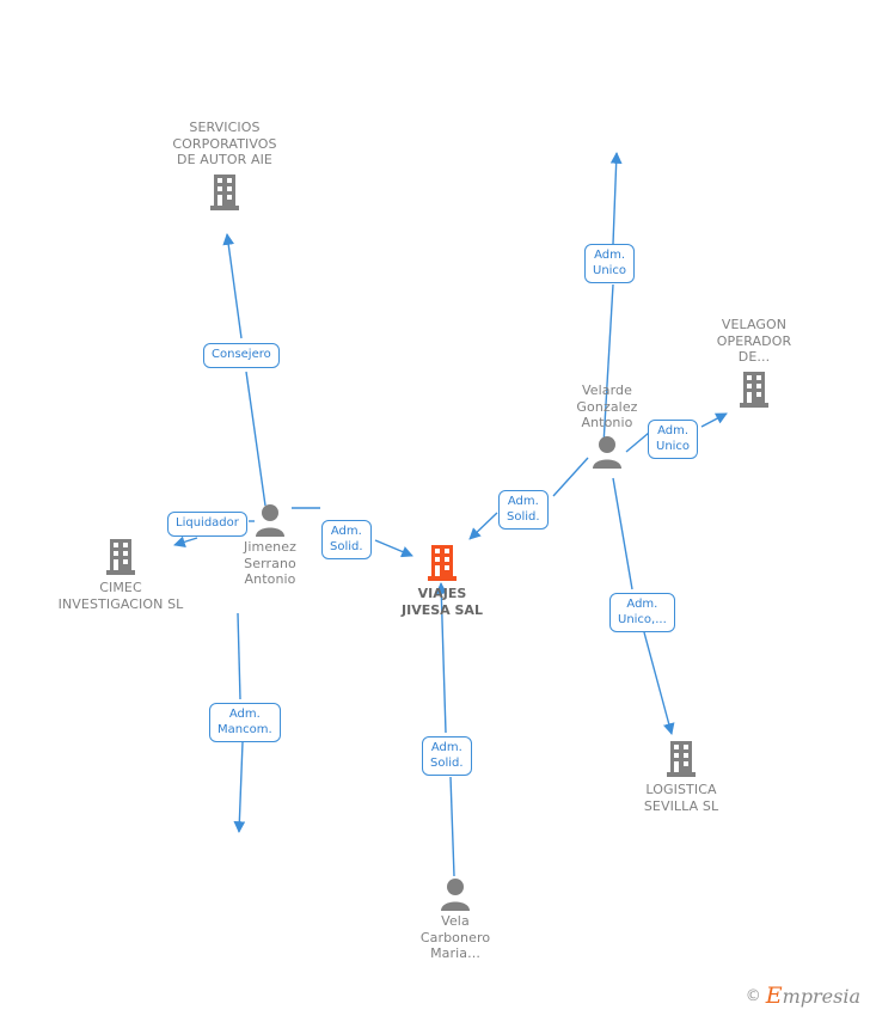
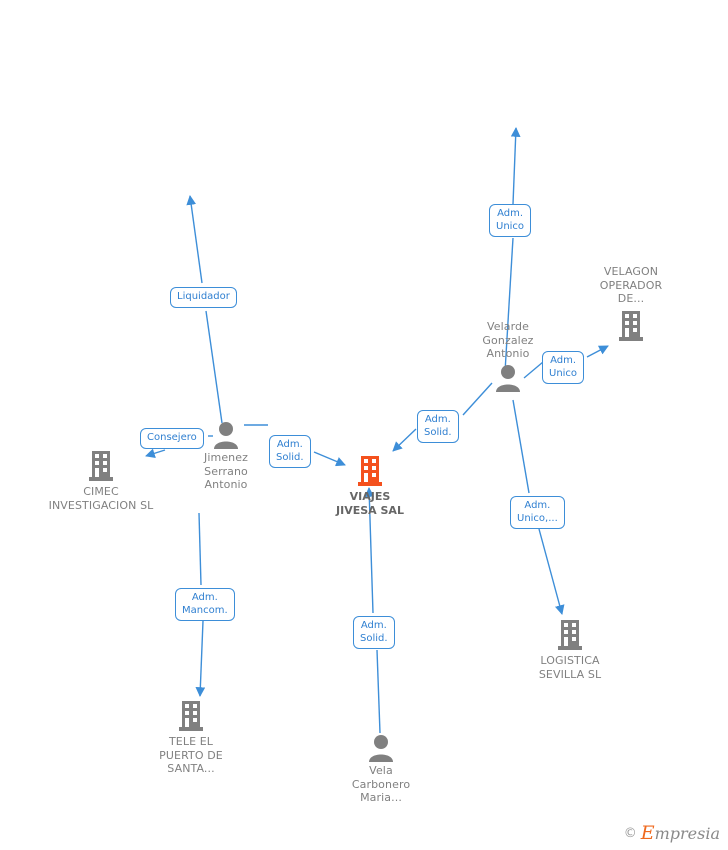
- SERVICIOS
- CORPORATIVOS
- DE AUTOR AIE
  VELAGON
  OPERADOR
  DE...
  Velarde
  Gonzalez
  Antonio
  Jimenez
  Serrano
  Antonio
  CIMEC
  INVESTIGACION SL
  VIAJES
  JIVESA SAL
  LOGISTICA
  SEVILLA SL
+ TELE EL
+ PUERTO DE
+ SANTA...
  Vela
  Carbonero
  Maria...
- Consejero
+ Liquidador
  Adm.
  Unico
  Adm.
  Unico
  Adm.
  Solid.
- Liquidador
+ Consejero
  Adm.
  Solid.
  Adm.
  Unico,...
  Adm.
  Mancom.
  Adm.
  Solid.
  ©
  Empresia
